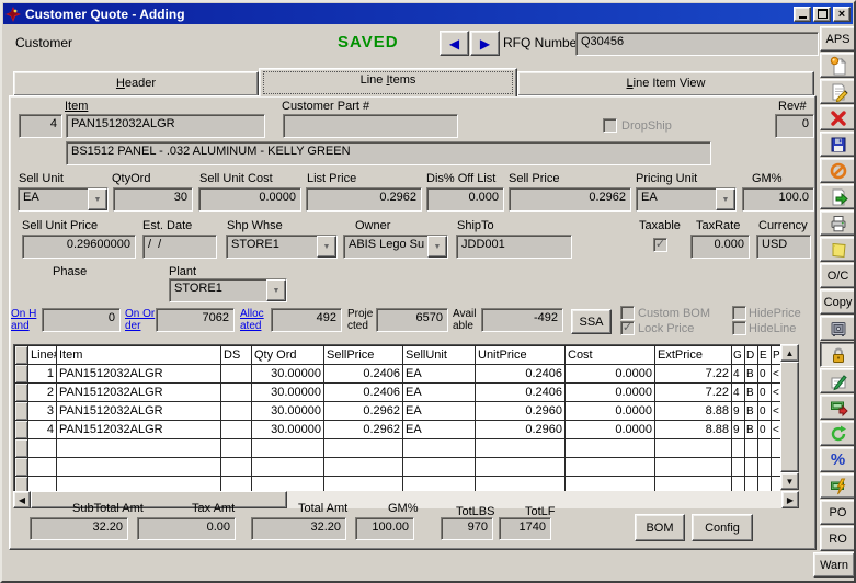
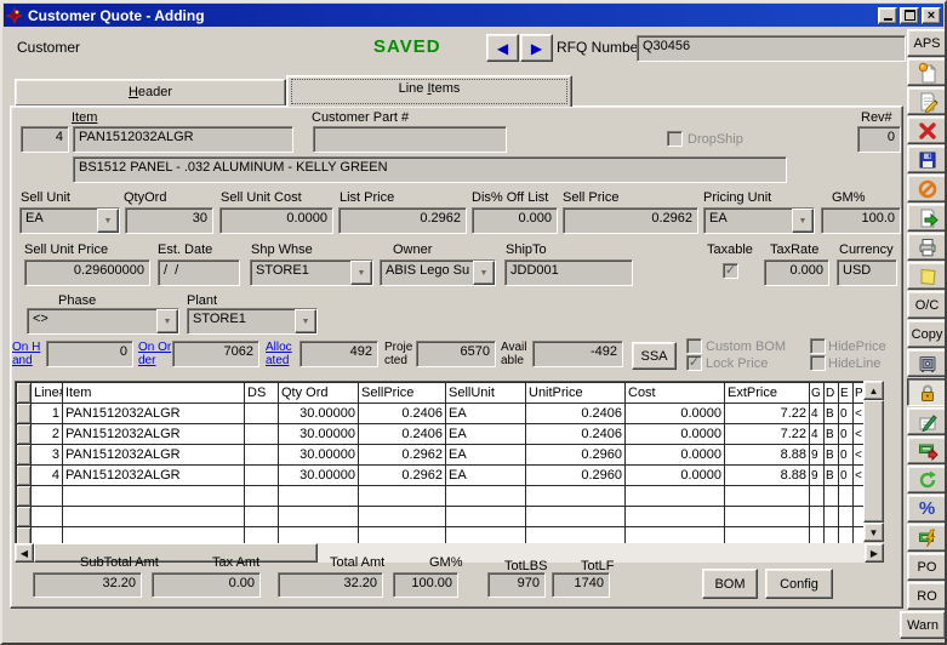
  Customer Quote - Adding
  ×
  Customer
  SAVED
  ◀
  ▶
  RFQ Numbe
  Q30456
  Header
  Line Items
- Line Item View
  Item
  Customer Part #
  Rev#
  4
  PAN1512032ALGR
  DropShip
  0
  BS1512 PANEL - .032 ALUMINUM - KELLY GREEN
  Sell Unit
  QtyOrd
  Sell Unit Cost
  List Price
  Dis% Off List
  Sell Price
  Pricing Unit
  GM%
  EA
  30
  0.0000
  0.2962
  0.000
  0.2962
  EA
  100.0
  Sell Unit Price
  Est. Date
  Shp Whse
  Owner
  ShipTo
  Taxable
  TaxRate
  Currency
  0.29600000
  / /
  STORE1
  ABIS Lego Su
  JDD001
  ✓
  0.000
  USD
  Phase
  Plant
+ <>
  STORE1
  On Hand
  0
  On Order
  7062
  Allocated
  492
  Projected
  6570
  Available
  -492
  SSA
  Custom BOM
  ✓
  Lock Price
  HidePrice
  HideLine
  	Line	Item	DS	Qty Ord	SellPrice	SellUnit	UnitPrice	Cost	ExtPrice	G	D	E	P
  	1	PAN1512032ALGR		30.00000	0.2406	EA	0.2406	0.0000	7.22	4	B	0	<
  	2	PAN1512032ALGR		30.00000	0.2406	EA	0.2406	0.0000	7.22	4	B	0	<
  	3	PAN1512032ALGR		30.00000	0.2962	EA	0.2960	0.0000	8.88	9	B	0	<
  	4	PAN1512032ALGR		30.00000	0.2962	EA	0.2960	0.0000	8.88	9	B	0	<
  ▲
  ▼
  ◀
  ▶
  SubTotal Amt
  Tax Amt
  Total Amt
  GM%
  TotLBS
  TotLF
  32.20
  0.00
  32.20
  100.00
  970
  1740
  BOM
  Config
  APS
  O/C
  Copy
  %
  PO
  RO
  Warn
